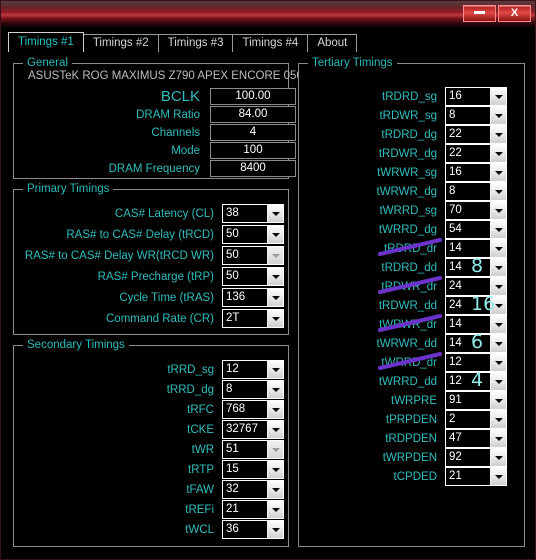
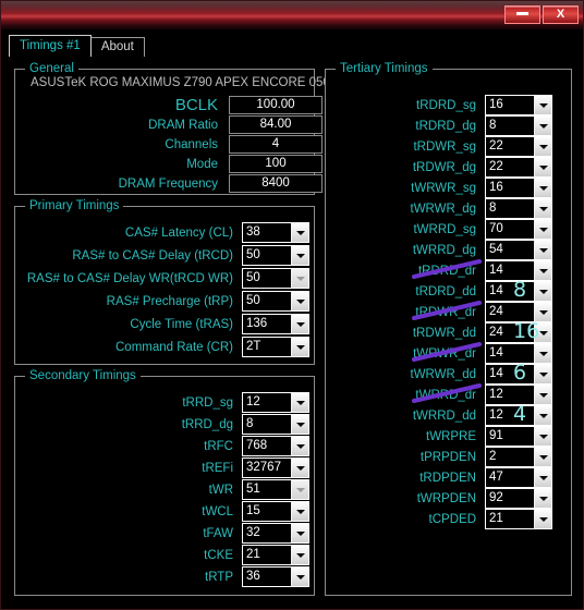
  X
  Timings #1
- Timings #2
- Timings #3
- Timings #4
  About
  General
  ASUSTeK ROG MAXIMUS Z790 APEX ENCORE 05
  BCLK
  100.00
  DRAM Ratio
  84.00
  Channels
  4
  Mode
  100
  DRAM Frequency
  8400
  Primary Timings
  CAS# Latency (CL)
  38
  RAS# to CAS# Delay (tRCD)
  50
  RAS# to CAS# Delay WR(tRCD WR)
  50
  RAS# Precharge (tRP)
  50
  Cycle Time (tRAS)
  136
  Command Rate (CR)
  2T
  Secondary Timings
  tRRD_sg
  12
  tRRD_dg
  8
  tRFC
  768
- tCKE
+ tREFi
  32767
  tWR
  51
- tRTP
+ tWCL
  15
  tFAW
  32
- tREFi
+ tCKE
  21
- tWCL
+ tRTP
  36
  Tertiary Timings
  tRDRD_sg
  16
- tRDWR_sg
+ tRDRD_dg
  8
- tRDRD_dg
+ tRDWR_sg
  22
  tRDWR_dg
  22
  tWRWR_sg
  16
  tWRWR_dg
  8
  tWRRD_sg
  70
  tWRRD_dg
  54
  tRD_dr
  14
  tRDRD_dd
  14
  8
  tRR_dr
  24
  tRDWR_dd
  24
  16
  tWR_dr
  14
  tWRWR_dd
  14
  6
  tWD_dr
  12
  tWRRD_dd
  12
  4
  tWRPRE
  91
  tPRPDEN
  2
  tRDPDEN
  47
  tWRPDEN
  92
  tCPDED
  21
